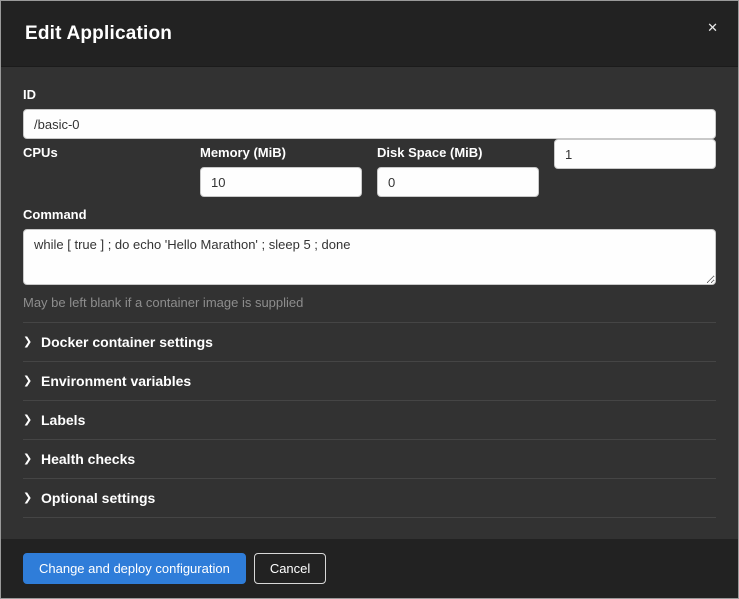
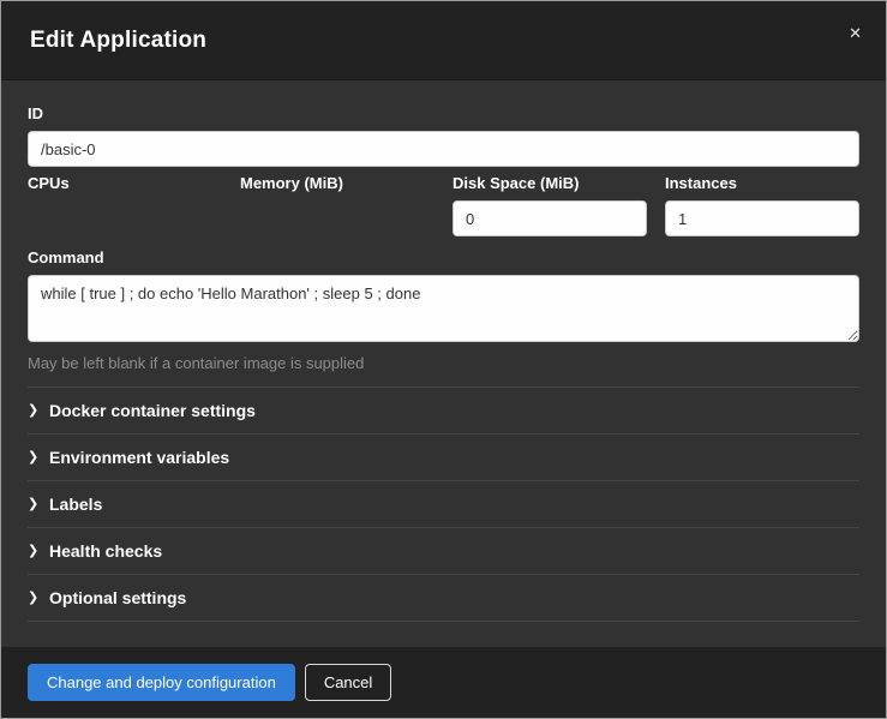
  Edit Application
  ✕
  ID
  /basic-0
  CPUs
  Memory (MiB)
- 10
  Disk Space (MiB)
  0
+ Instances
  1
  Command
  while [ true ] ; do echo 'Hello Marathon' ; sleep 5 ; done
  May be left blank if a container image is supplied
  ❯
  Docker container settings
  ❯
  Environment variables
  ❯
  Labels
  ❯
  Health checks
  ❯
  Optional settings
  Change and deploy configuration
  Cancel
